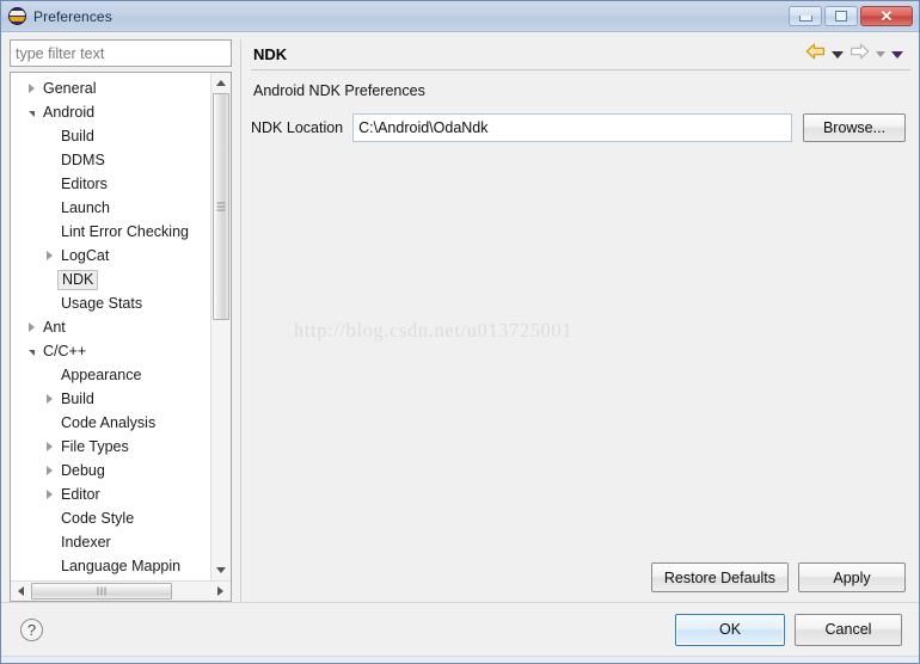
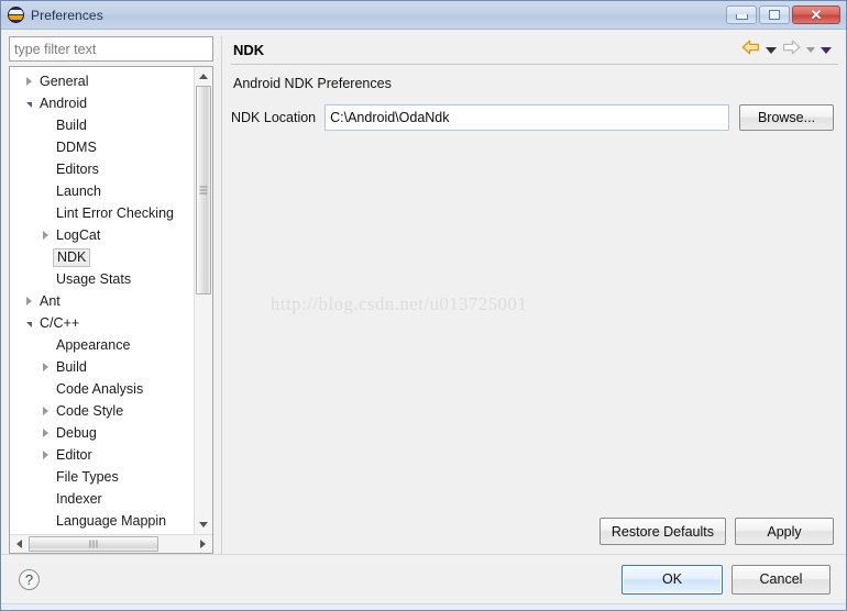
  Preferences
  ✕
  type filter text
  General
  Android
  Build
  DDMS
  Editors
  Launch
  Lint Error Checking
  LogCat
  NDK
  Usage Stats
  Ant
  C/C++
  Appearance
  Build
  Code Analysis
- File Types
+ Code Style
  Debug
  Editor
- Code Style
+ File Types
  Indexer
  Language Mappin
  NDK
  Android NDK Preferences
  NDK Location
  C:\Android\OdaNdk
  Browse...
  Restore Defaults
  Apply
  ?
  OK
  Cancel
